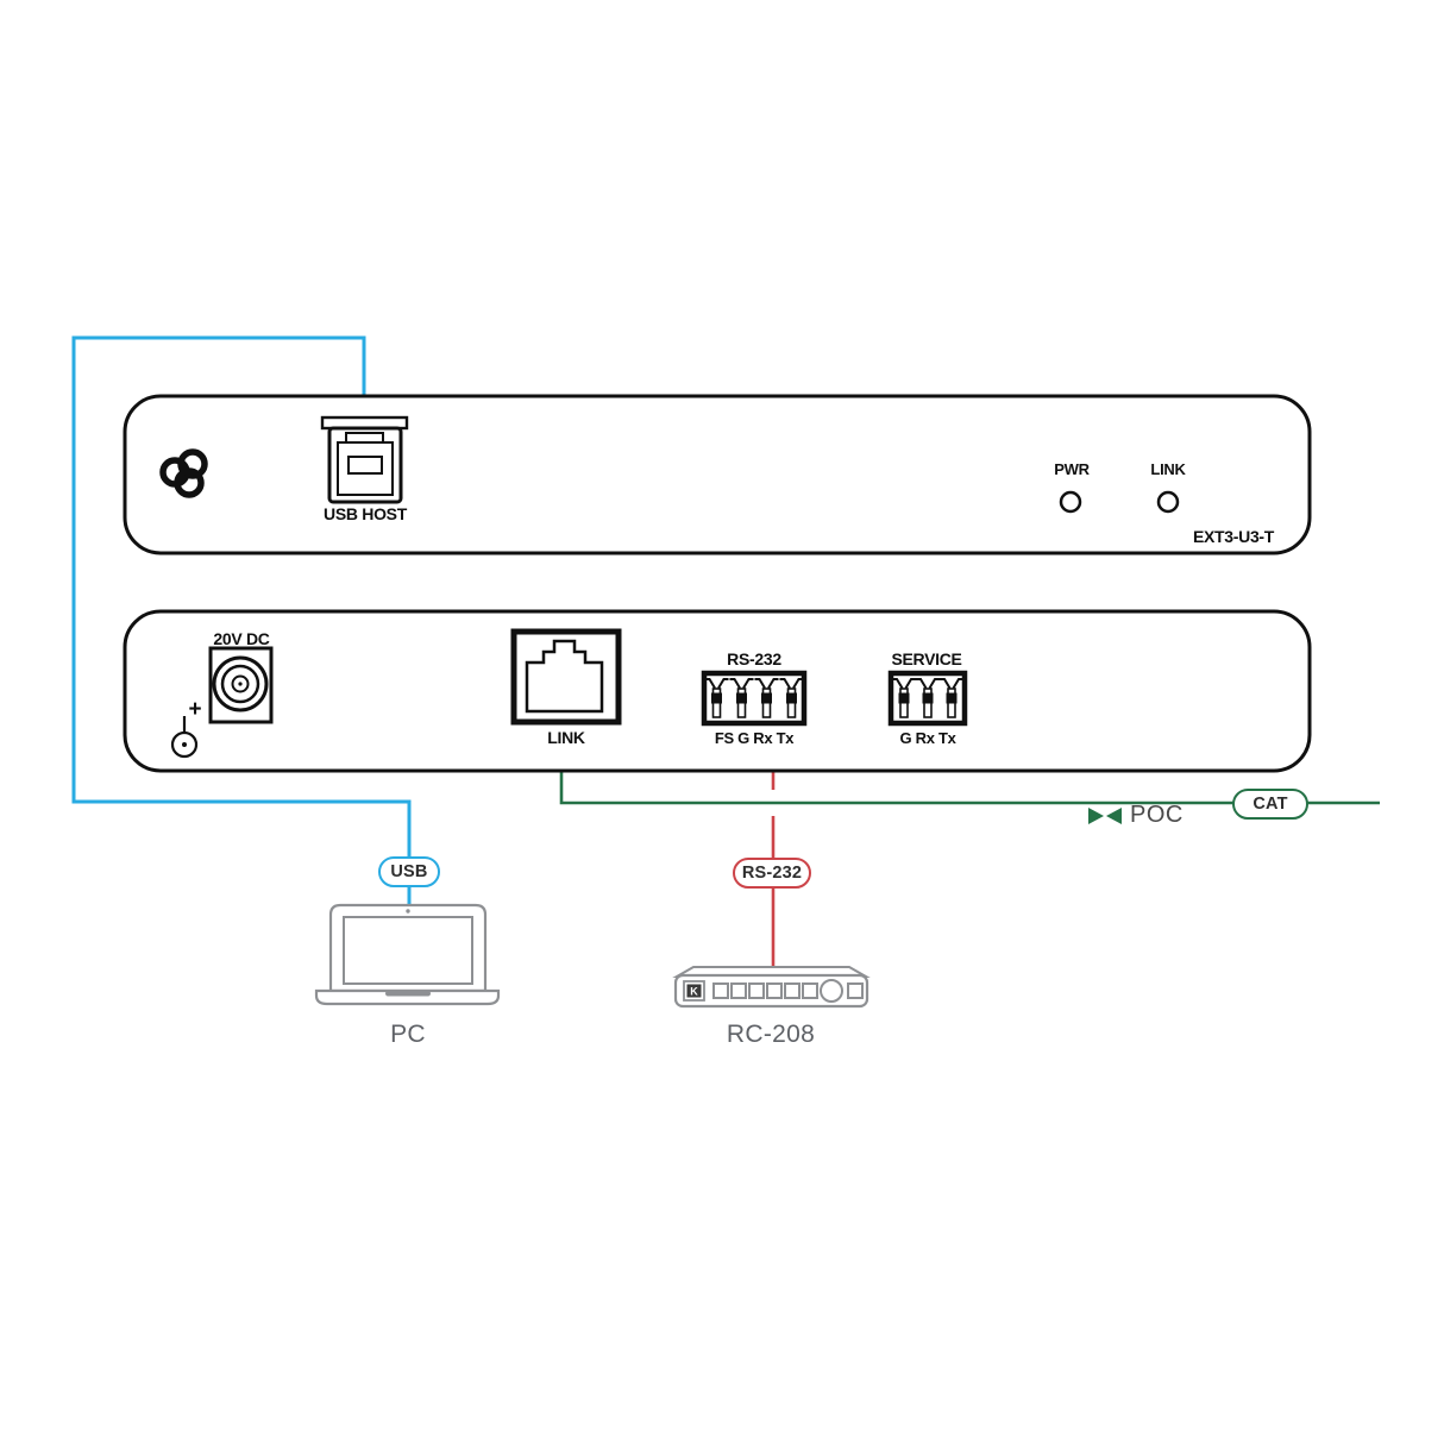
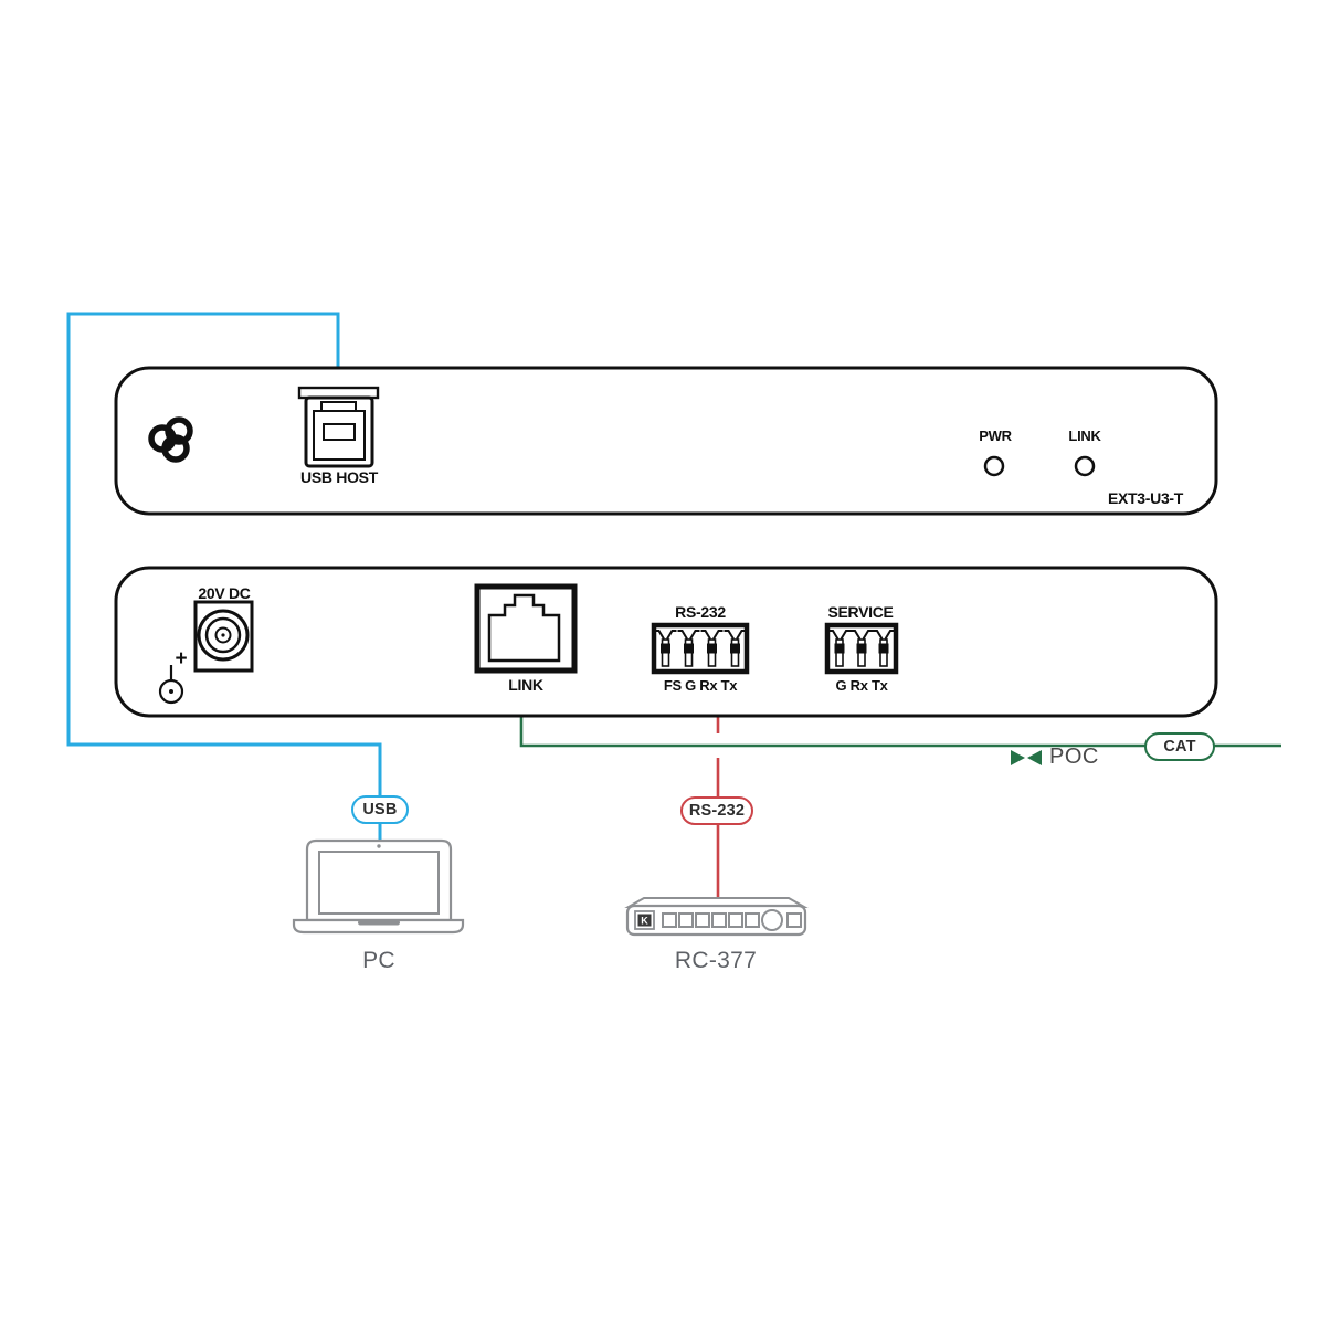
  K
  USB HOST
  PWR
  LINK
  EXT3-U3-T
  20V DC
  +
  LINK
  RS-232
  FS G Rx Tx
  SERVICE
  G Rx Tx
  USB
  RS-232
  CAT
  POC
  PC
- RC-208
+ RC-377
